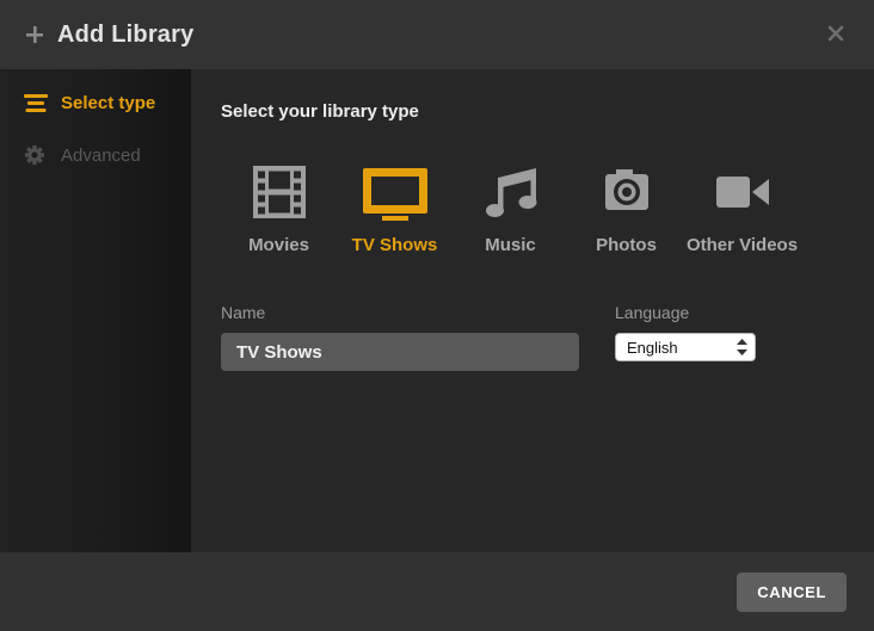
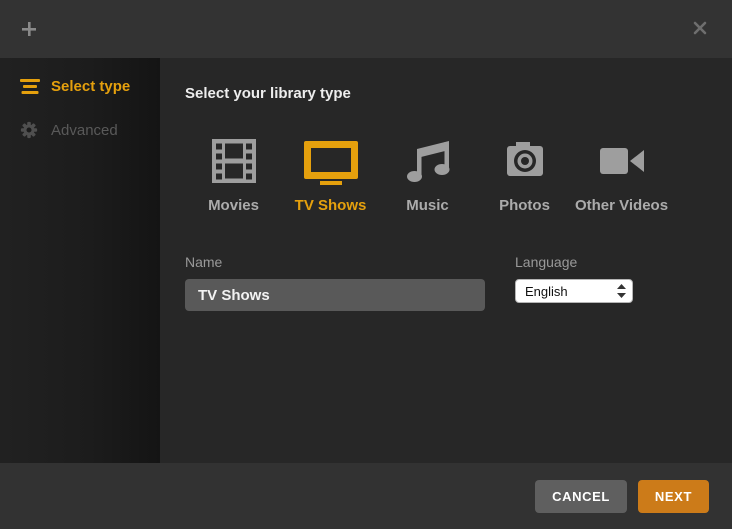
- Add Library
  Select type
  Advanced
  Select your library type
  Movies
  TV Shows
  Music
  Photos
  Other Videos
  Name
  TV Shows
  Language
  English
  CANCEL
+ NEXT
